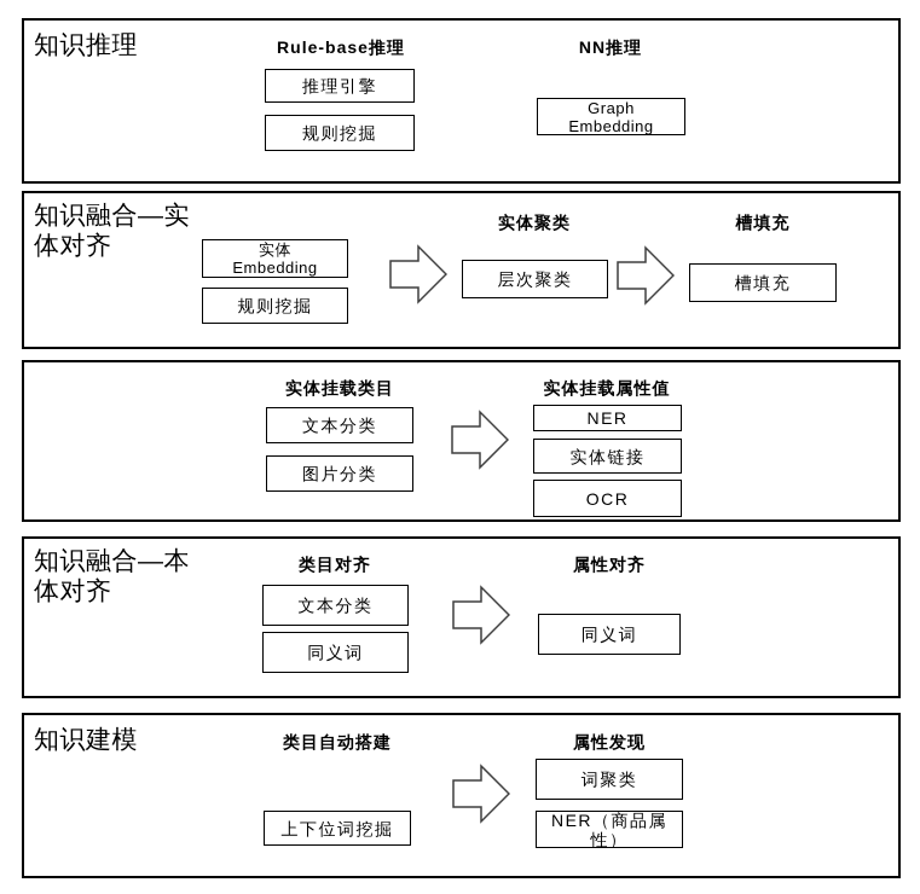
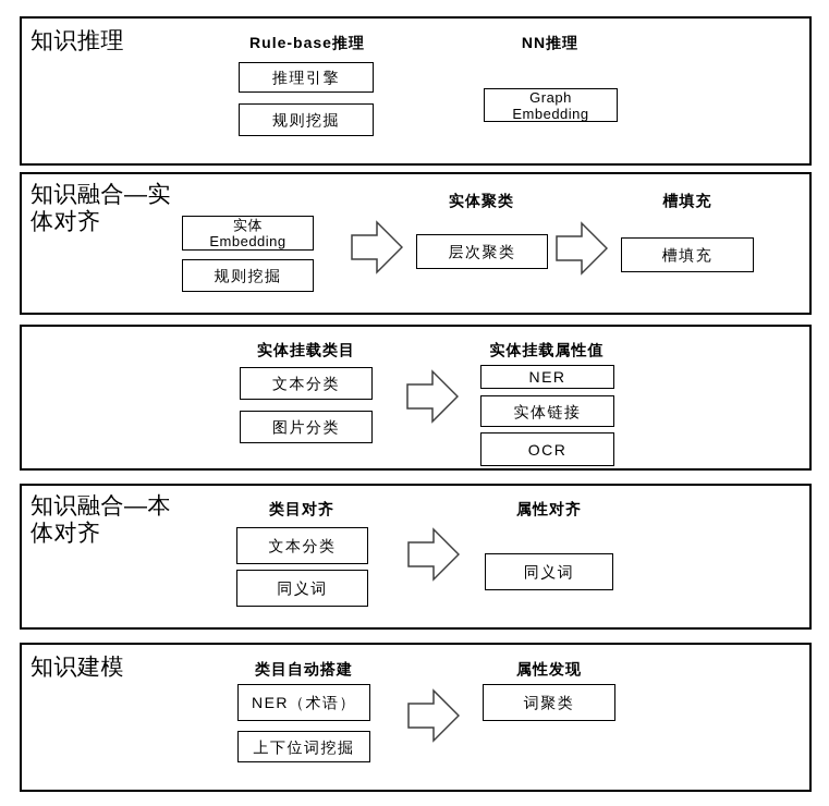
  知识推理
  Rule-base推理
  推理引擎
  规则挖掘
  NN推理
  Graph
  Embedding
  知识融合—实体对齐
  实体
  Embedding
  规则挖掘
  实体聚类
  层次聚类
  槽填充
  槽填充
  实体挂载类目
  文本分类
  图片分类
  实体挂载属性值
  NER
  实体链接
  OCR
  知识融合—本体对齐
  类目对齐
  文本分类
  同义词
  属性对齐
  同义词
  知识建模
  类目自动搭建
+ NER（术语）
  上下位词挖掘
  属性发现
  词聚类
- NER（商品属性）
